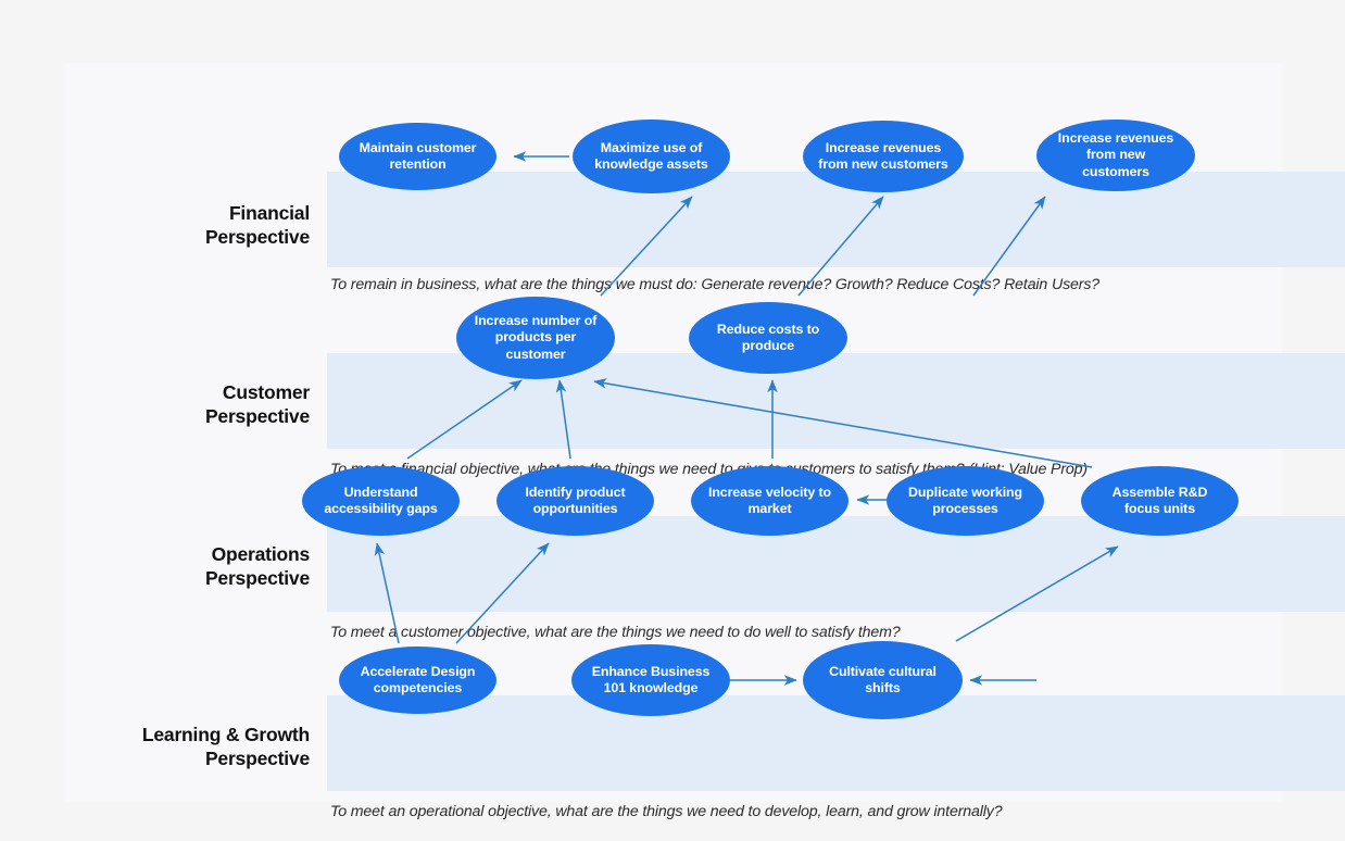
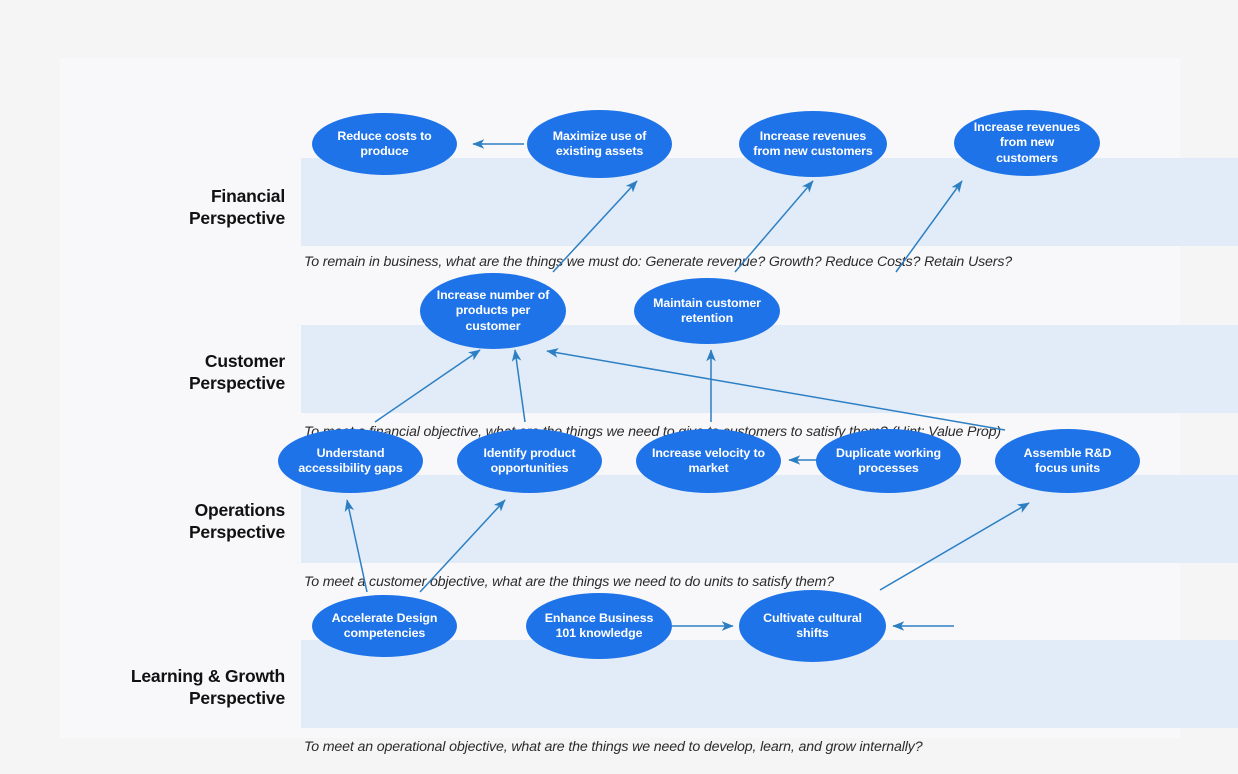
  Financial
  Perspective
  Customer
  Perspective
  Operations
  Perspective
  Learning & Growth
  Perspective
  To remain in business, what are the things we must do: Generate revenue? Growth? Reduce Coss? Retain Users?
- To meet a customer objective, what are the things we need to do well to satisfy them?
+ To meet a customer objective, what are the things we need to do units to satisfy them?
  To meet an operational objective, what are the things we need to develop, learn, and grow internally?
- Maintain customer retention
+ Reduce costs to produce
- Maximize use of knowledge assets
+ Maximize use of existing assets
  Increase revenues from new customers
  Increase revenues from new customers
  Increase number of products per customer
- Reduce costs to produce
+ Maintain customer retention
  Understand accessibility gaps
  Identify product opportunities
  Increase velocity to market
  Duplicate working processes
  Assemble R&D focus units
  Accelerate Design competencies
  Enhance Business 101 knowledge
  Cultivate cultural shifts
